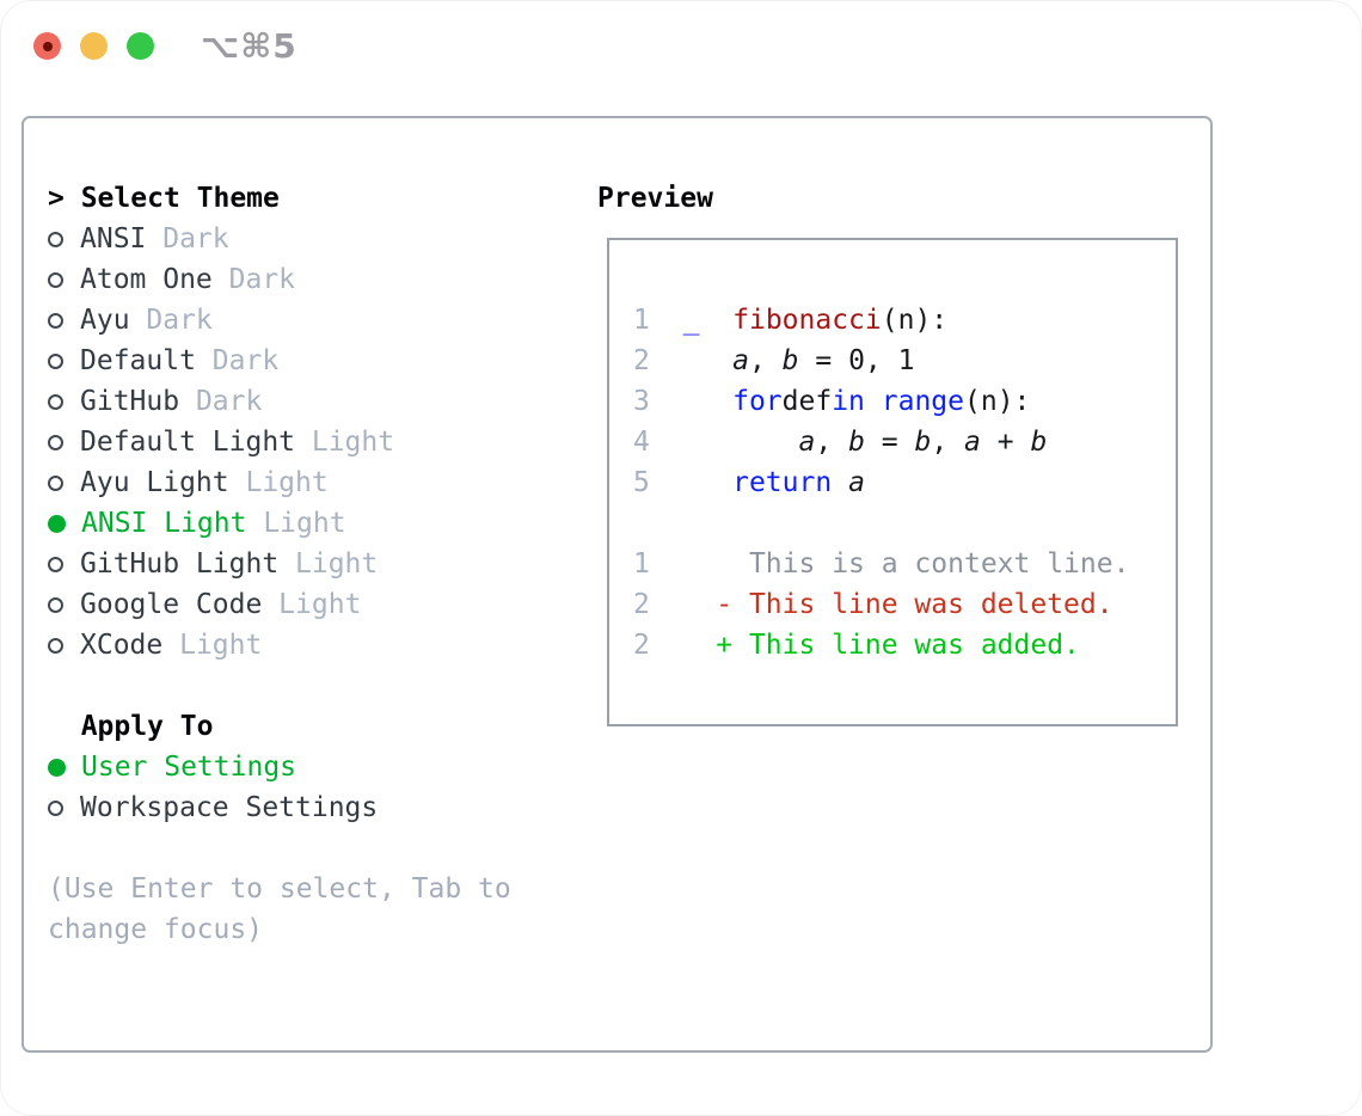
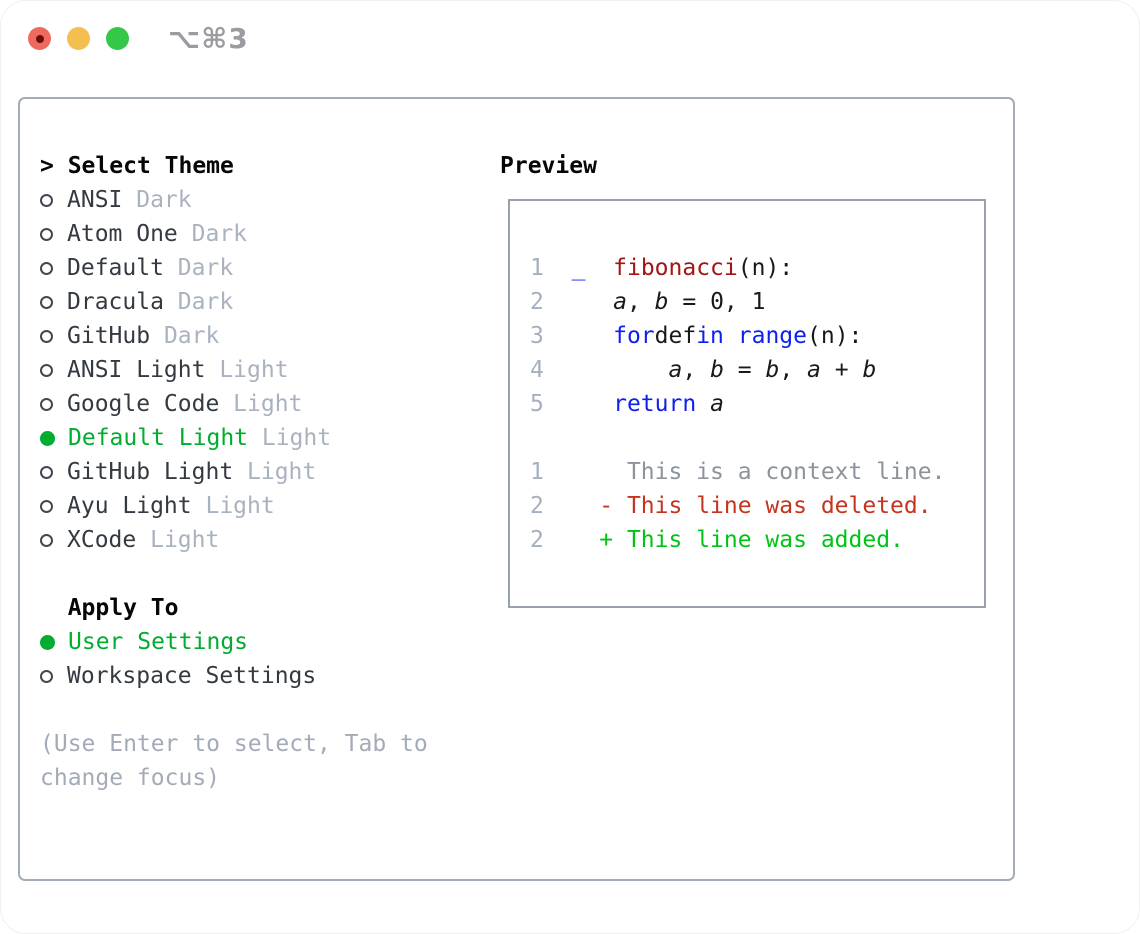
- ⌥⌘5
+ ⌥⌘3
  > Select Theme
  ANSI Dark
  Atom One Dark
- Ayu Dark
  Default Dark
+ Dracula Dark
  GitHub Dark
- Default Light Light
+ ANSI Light Light
- Ayu Light Light
+ Google Code Light
- ANSI Light Light
+ Default Light Light
  GitHub Light Light
- Google Code Light
+ Ayu Light Light
  XCode Light
  Apply To
  User Settings
  Workspace Settings
  (Use Enter to select, Tab to change focus)
  Preview
  1 _ fibonacci(n):
  2 a, b = 0, 1
  3 fordefin range(n):
  4 a, b = b, a + b
  5 return a
  1 This is a context line.
  2 - This line was deleted.
  2 + This line was added.
